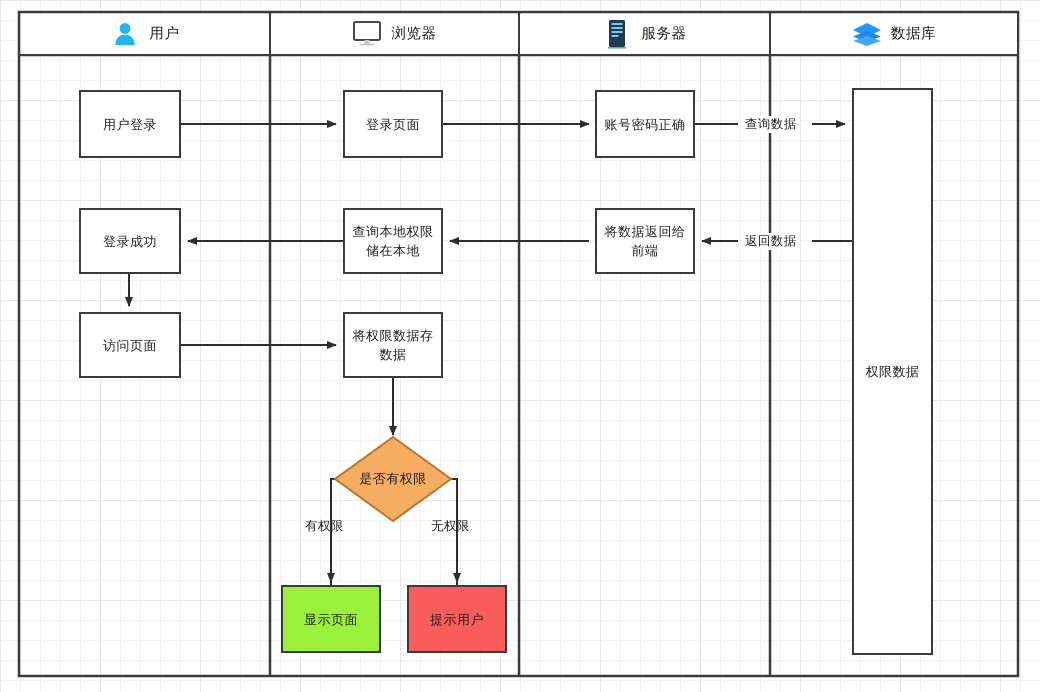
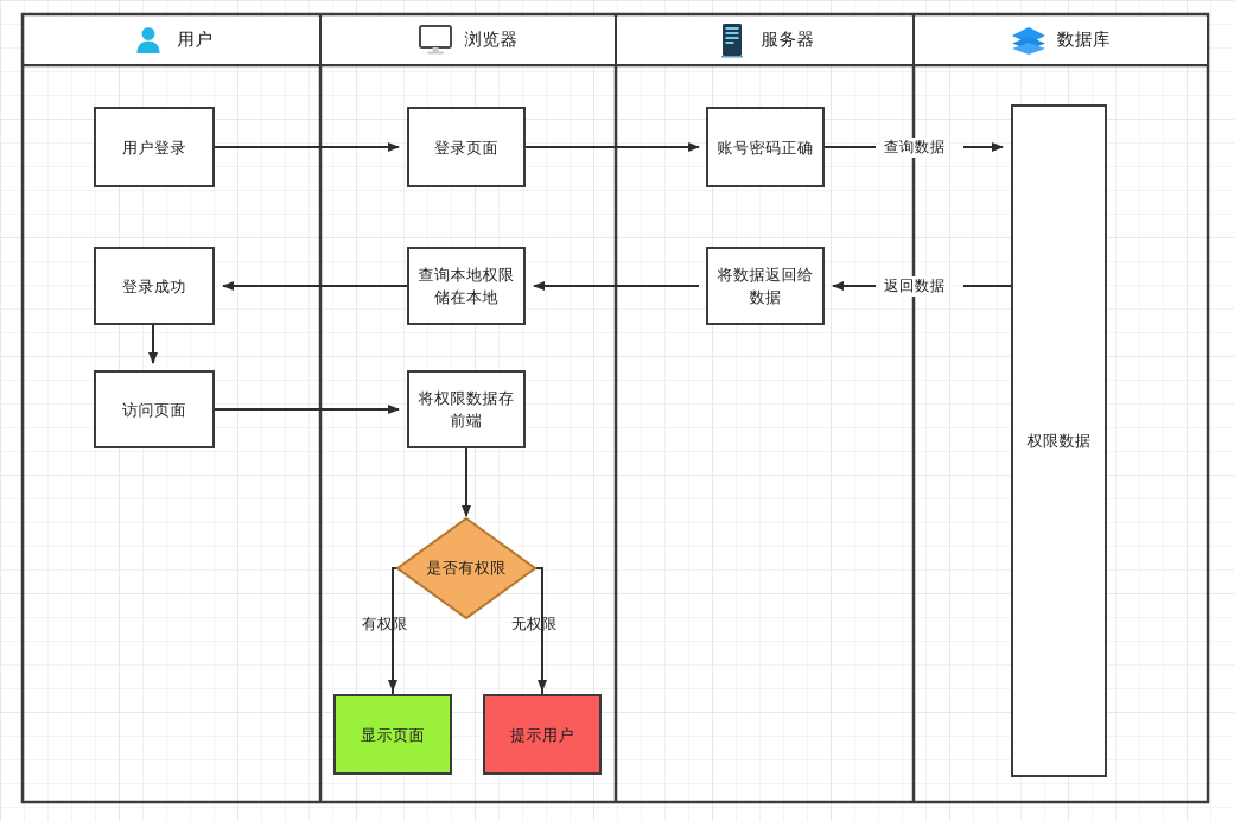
  用户
  浏览器
  服务器
  数据库
  用户登录
  登录页面
  账号密码正确
  权限数据
  登录成功
  查询本地权限
  储在本地
  将数据返回给
- 前端
+ 数据
  访问页面
  将权限数据存
- 数据
+ 前端
  是否有权限
  显示页面
  提示用户
  查询数据
  返回数据
  有权限
  无权限
